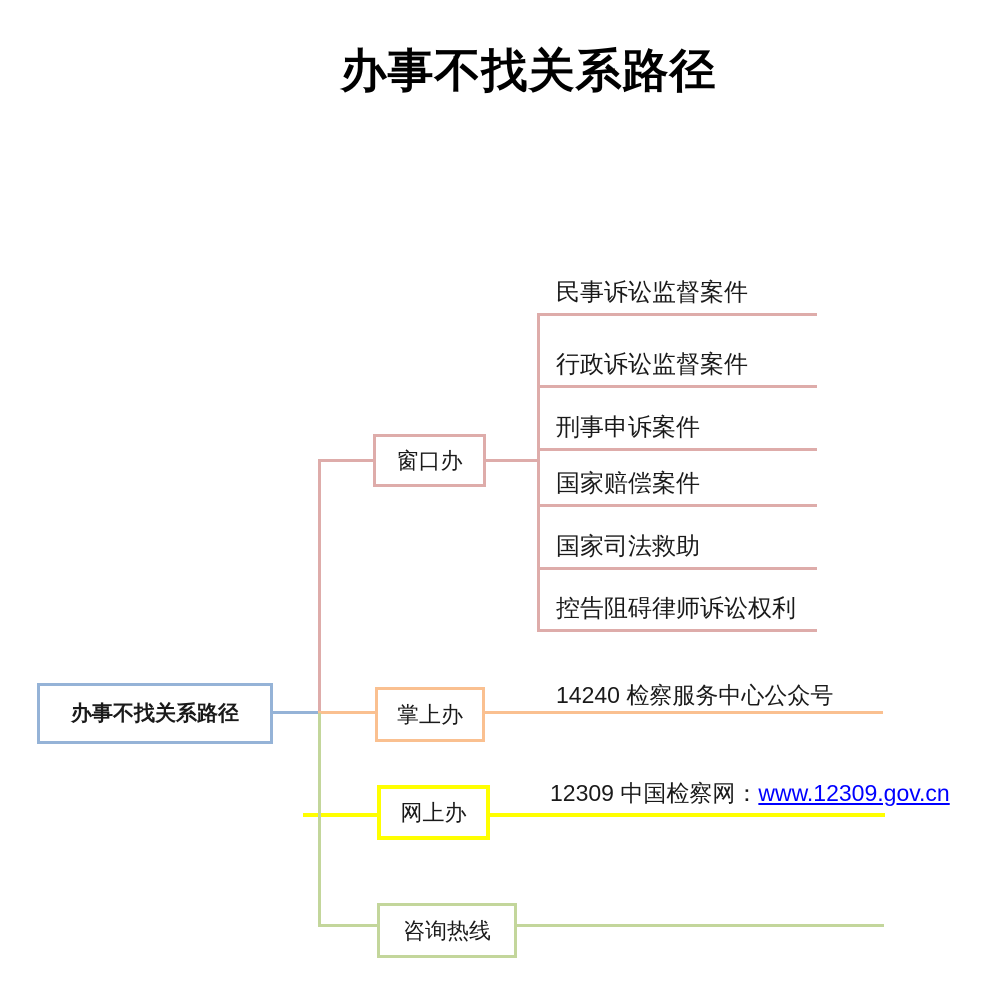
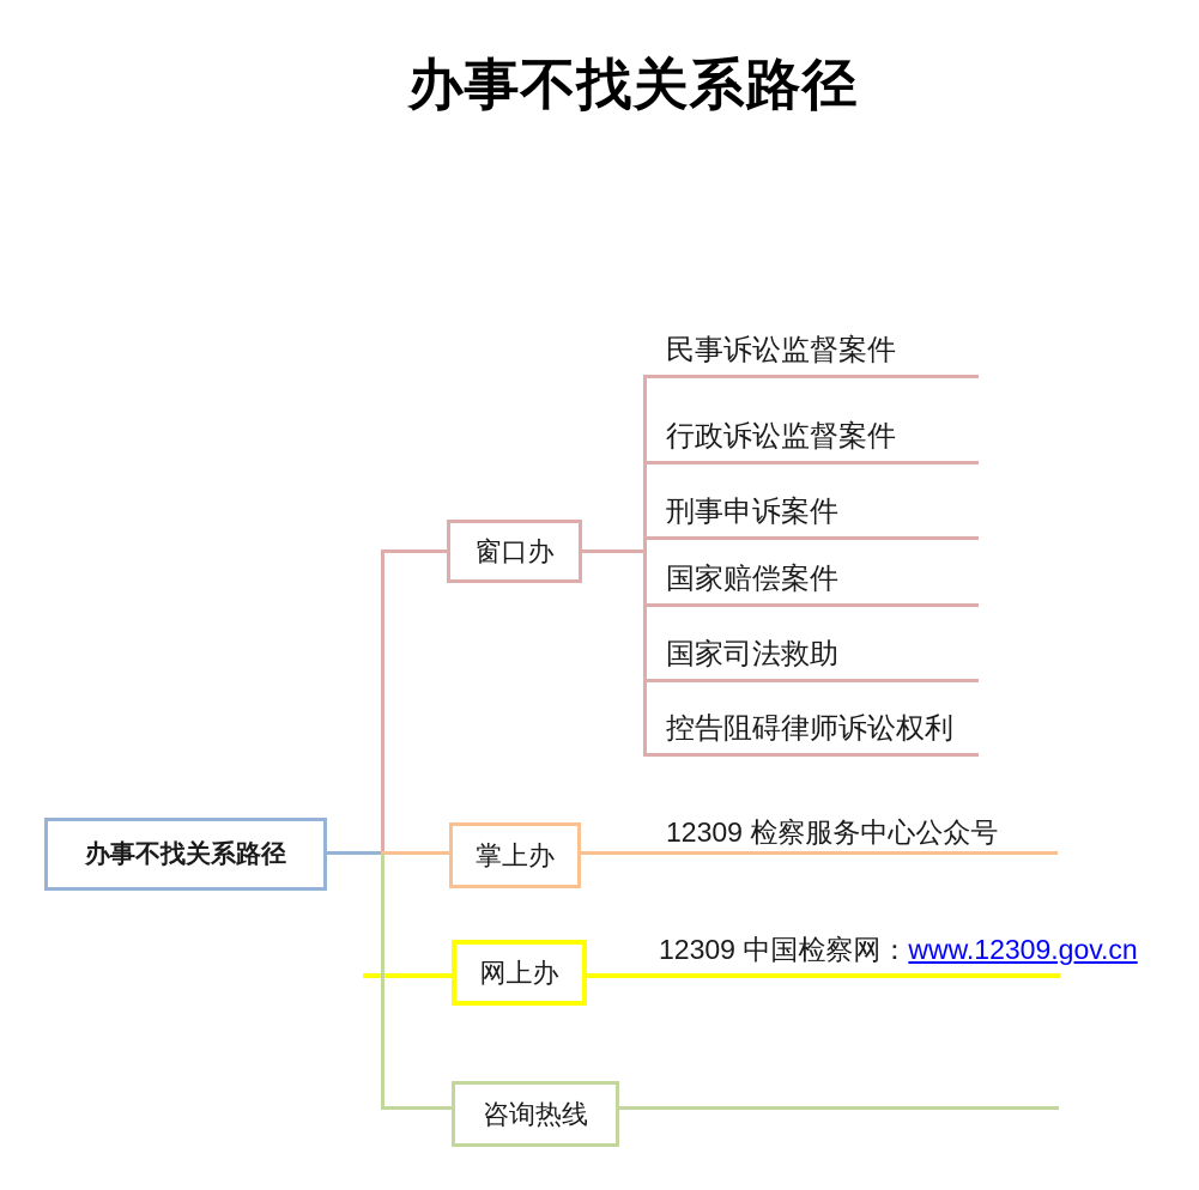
  办事不找关系路径
  办事不找关系路径
  窗口办
  掌上办
  网上办
  咨询热线
  民事诉讼监督案件
  行政诉讼监督案件
  刑事申诉案件
  国家赔偿案件
  国家司法救助
  控告阻碍律师诉讼权利
- 14240 检察服务中心公众号
+ 12309 检察服务中心公众号
  12309 中国检察网：www.12309.gov.cn
